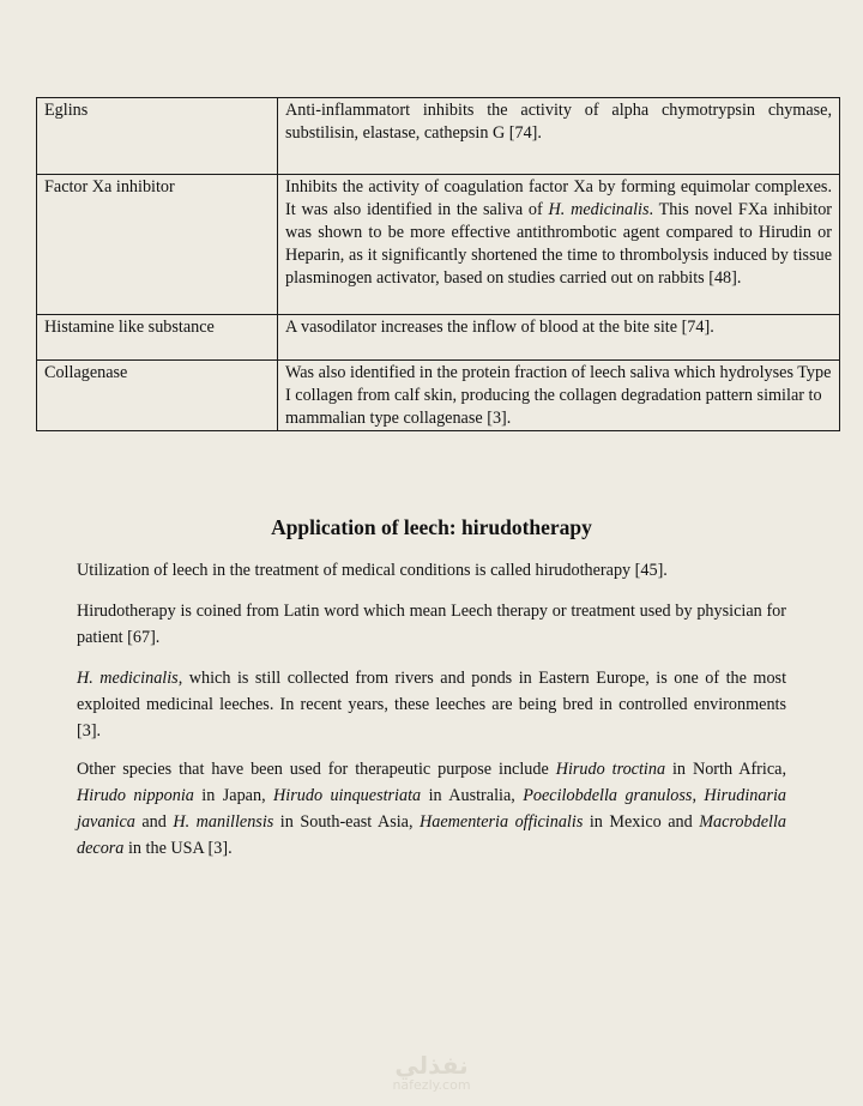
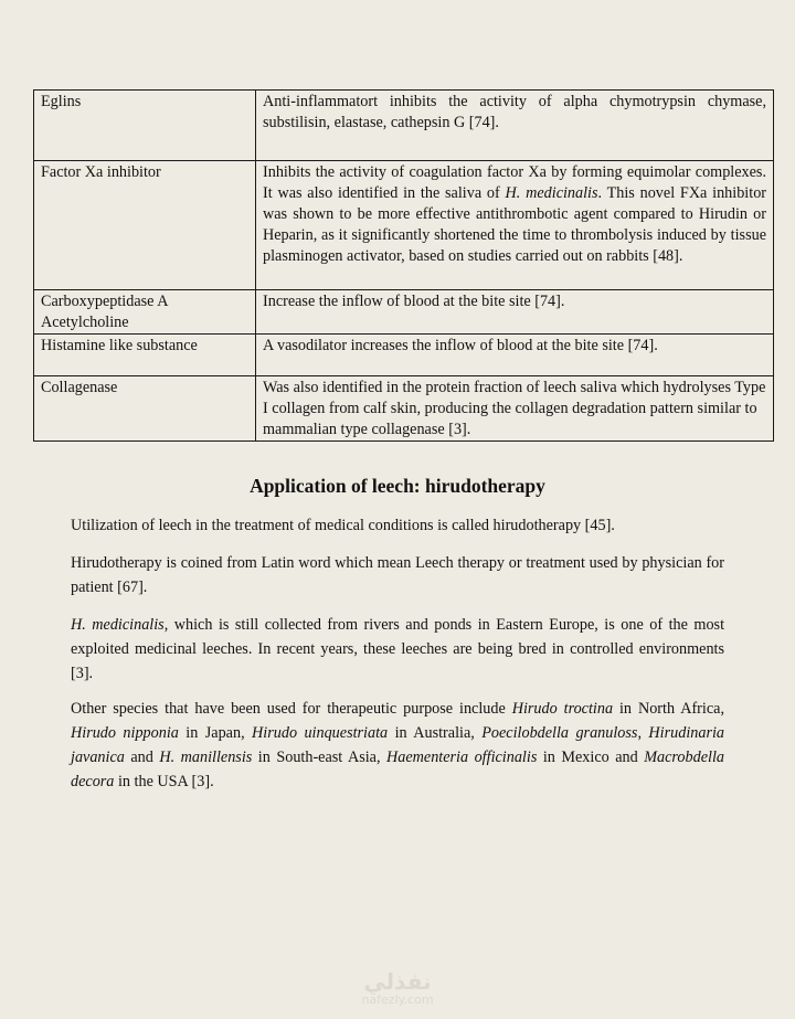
  Eglins	Anti-inflammatort inhibits the activity of alpha chymotrypsin chymase, substilisin, elastase, cathepsin G [74].
  Factor Xa inhibitor	Inhibits the activity of coagulation factor Xa by forming equimolar complexes. It was also identified in the saliva of H. medicinalis. This novel FXa inhibitor was shown to be more effective antithrombotic agent compared to Hirudin or Heparin, as it significantly shortened the time to thrombolysis induced by tissue plasminogen activator, based on studies carried out on rabbits [48].
+ Carboxypeptidase A Acetylcholine	Increase the inflow of blood at the bite site [74].
  Histamine like substance	A vasodilator increases the inflow of blood at the bite site [74].
  Collagenase	Was also identified in the protein fraction of leech saliva which hydrolyses Type I collagen from calf skin, producing the collagen degradation pattern similar to mammalian type collagenase [3].
  Application of leech: hirudotherapy
  Utilization of leech in the treatment of medical conditions is called hirudotherapy [45].
  Hirudotherapy is coined from Latin word which mean Leech therapy or treatment used by physician for patient [67].
  H. medicinalis, which is still collected from rivers and ponds in Eastern Europe, is one of the most exploited medicinal leeches. In recent years, these leeches are being bred in controlled environments [3].
  Other species that have been used for therapeutic purpose include Hirudo troctina in North Africa, Hirudo nipponia in Japan, Hirudo uinquestriata in Australia, Poecilobdella granuloss, Hirudinaria javanica and H. manillensis in South-east Asia, Haementeria officinalis in Mexico and Macrobdella decora in the USA [3].
